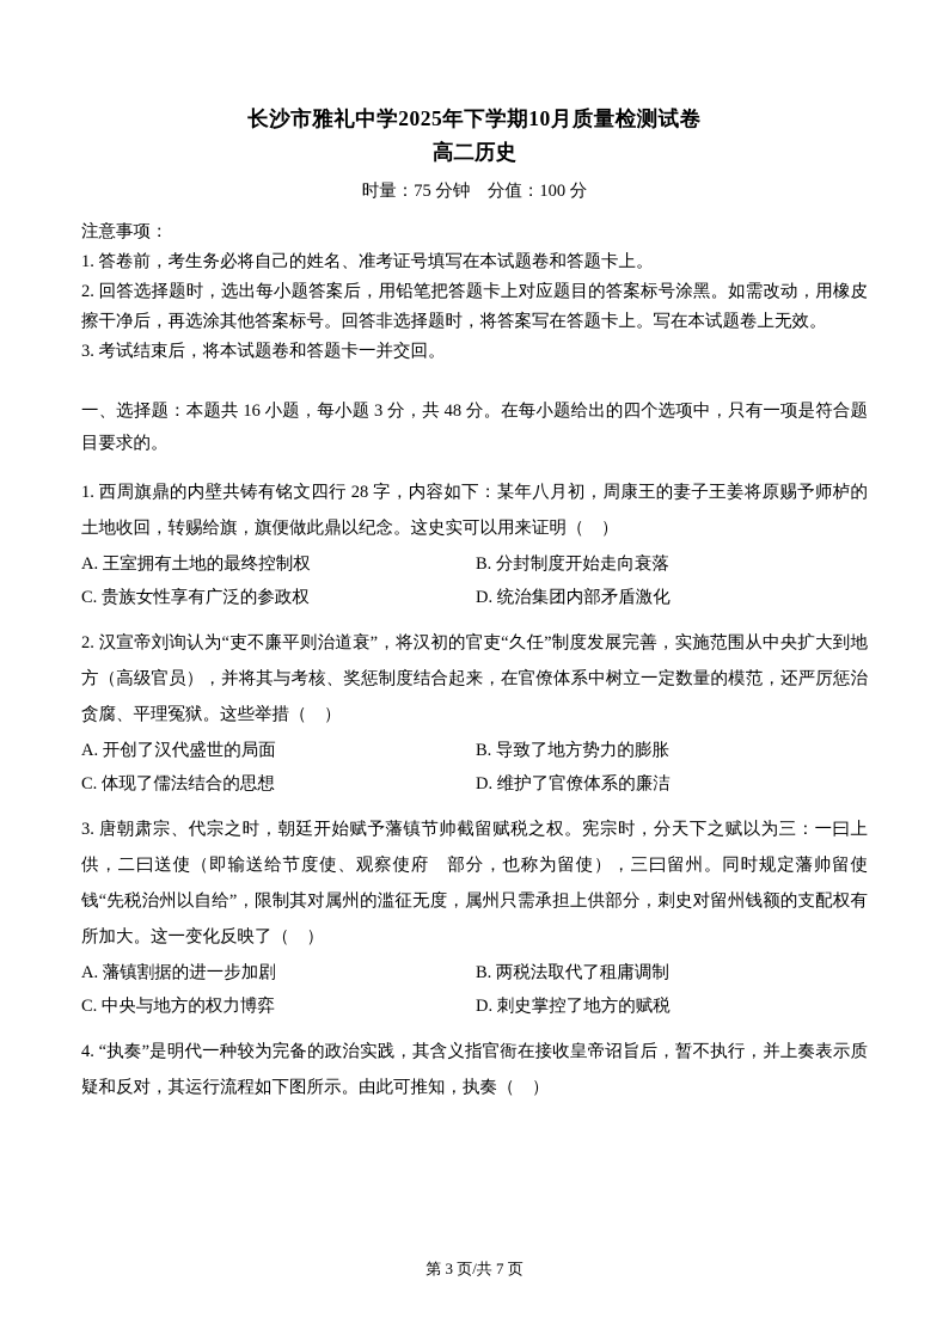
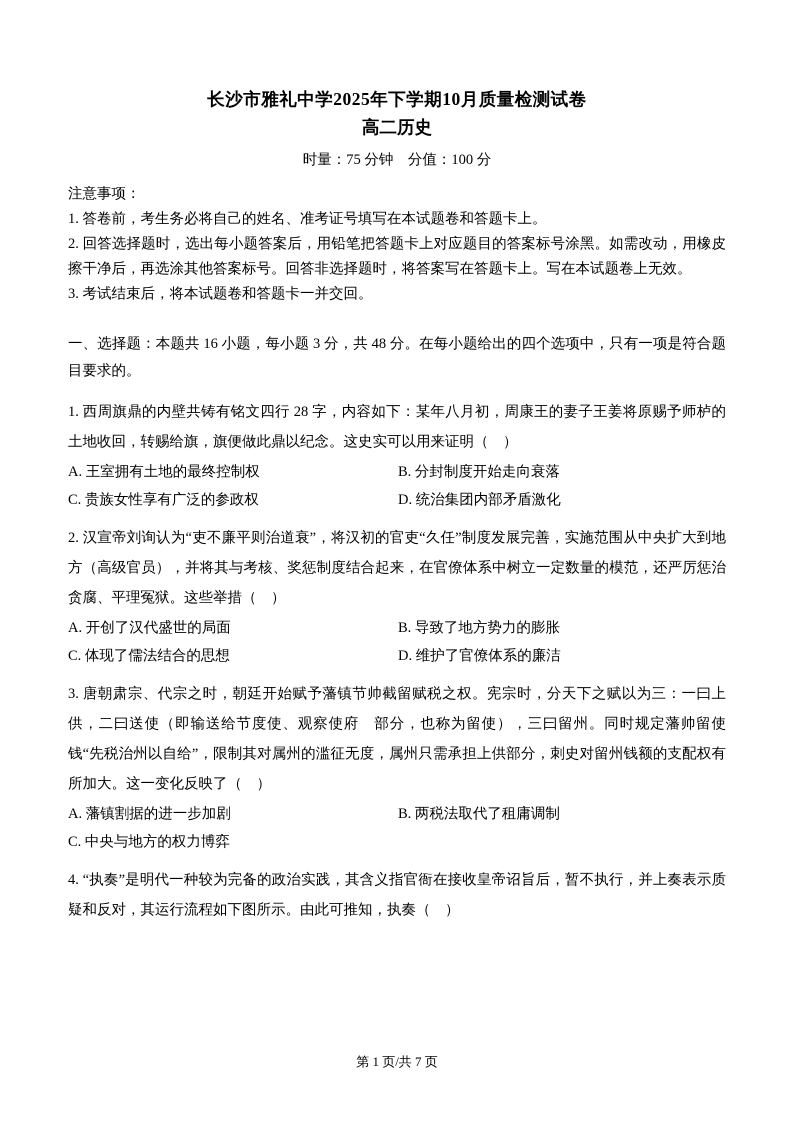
  长沙市雅礼中学2025年下学期10月质量检测试卷
  高二历史
  时量：75 分钟 分值：100 分
  注意事项：
  1. 答卷前，考生务必将自己的姓名、准考证号填写在本试题卷和答题卡上。
  2. 回答选择题时，选出每小题答案后，用铅笔把答题卡上对应题目的答案标号涂黑。如需改动，用橡皮擦干净后，再选涂其他答案标号。回答非选择题时，将答案写在答题卡上。写在本试题卷上无效。
  3. 考试结束后，将本试题卷和答题卡一并交回。
  一、选择题：本题共 16 小题，每小题 3 分，共 48 分。在每小题给出的四个选项中，只有一项是符合题目要求的。
  1. 西周旗鼎的内壁共铸有铭文四行 28 字，内容如下：某年八月初，周康王的妻子王姜将原赐予师栌的土地收回，转赐给旗，旗便做此鼎以纪念。这史实可以用来证明（ ）
  A. 王室拥有土地的最终控制权
  B. 分封制度开始走向衰落
  C. 贵族女性享有广泛的参政权
  D. 统治集团内部矛盾激化
  2. 汉宣帝刘询认为“吏不廉平则治道衰”，将汉初的官吏“久任”制度发展完善，实施范围从中央扩大到地方（高级官员），并将其与考核、奖惩制度结合起来，在官僚体系中树立一定数量的模范，还严厉惩治贪腐、平理冤狱。这些举措（ ）
  A. 开创了汉代盛世的局面
  B. 导致了地方势力的膨胀
  C. 体现了儒法结合的思想
  D. 维护了官僚体系的廉洁
  3. 唐朝肃宗、代宗之时，朝廷开始赋予藩镇节帅截留赋税之权。宪宗时，分天下之赋以为三：一曰上供，二曰送使（即输送给节度使、观察使府 部分，也称为留使），三曰留州。同时规定藩帅留使钱“先税治州以自给”，限制其对属州的滥征无度，属州只需承担上供部分，刺史对留州钱额的支配权有所加大。这一变化反映了（ ）
  A. 藩镇割据的进一步加剧
  B. 两税法取代了租庸调制
  C. 中央与地方的权力博弈
- D. 刺史掌控了地方的赋税
  4. “执奏”是明代一种较为完备的政治实践，其含义指官衙在接收皇帝诏旨后，暂不执行，并上奏表示质疑和反对，其运行流程如下图所示。由此可推知，执奏（ ）
- 第 3 页/共 7 页
+ 第 1 页/共 7 页
